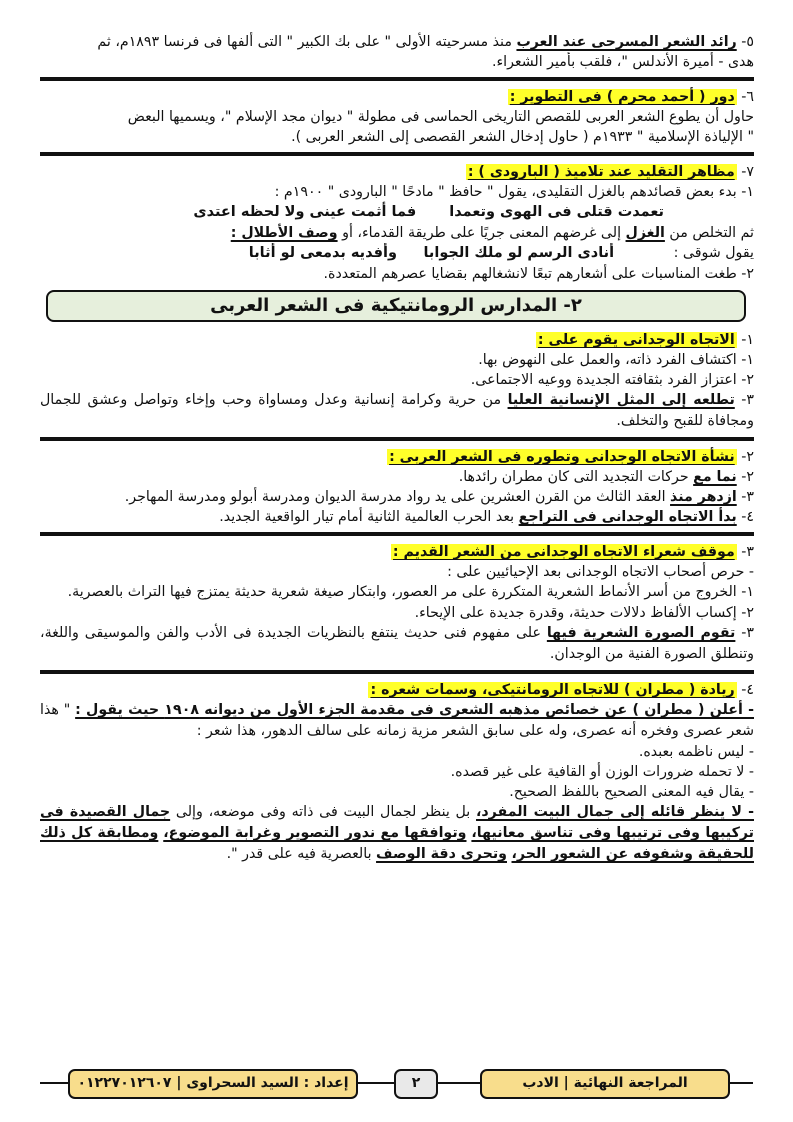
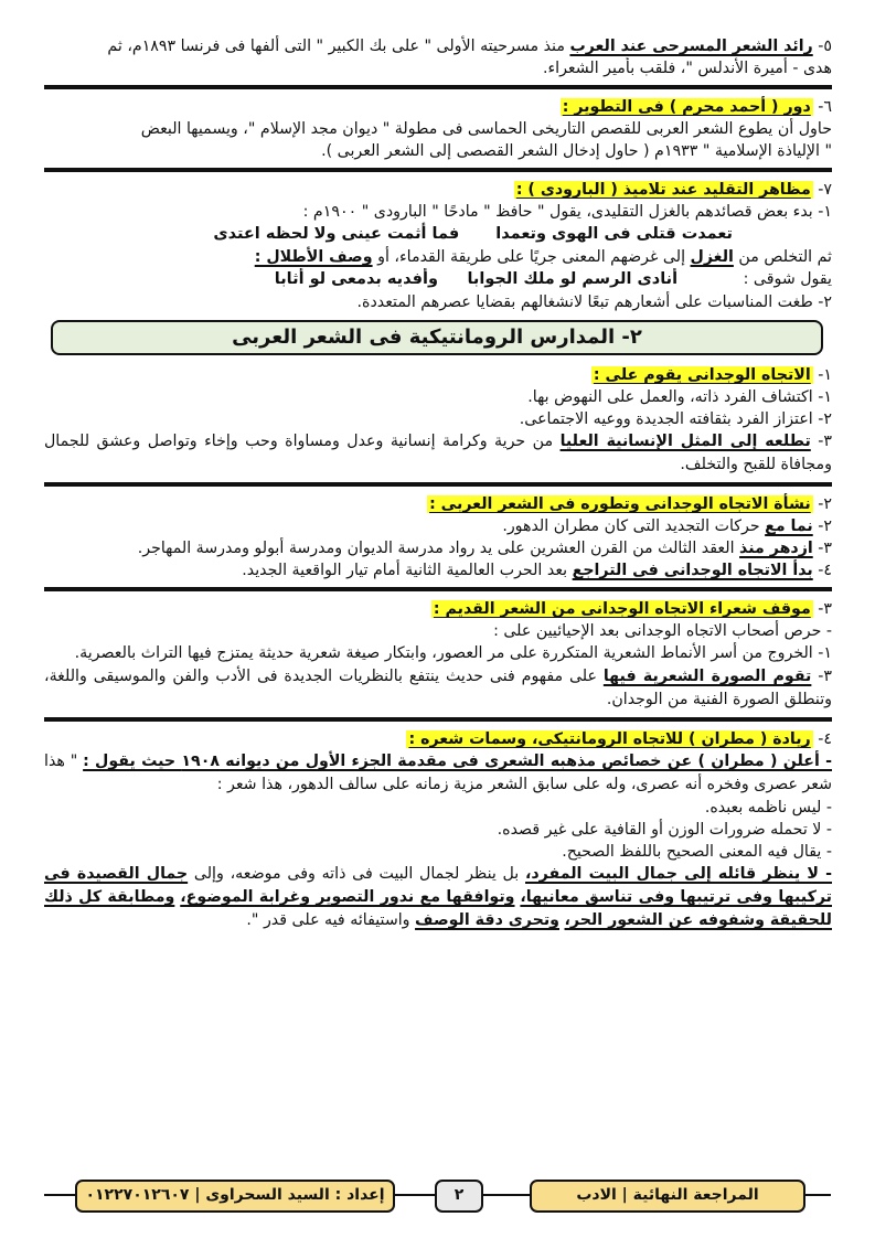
  ٥- رائد الشعر المسرحى عند العرب منذ مسرحيته الأولى " على بك الكبير " التى ألفها فى فرنسا ١٨٩٣م، ثم
  هدى - أميرة الأندلس "، فلقب بأمير الشعراء.
  ٦- دور ( أحمد محرم ) فى التطوير :
  حاول أن يطوع الشعر العربى للقصص التاريخى الحماسى فى مطولة " ديوان مجد الإسلام "، ويسميها البعض
  " الإلياذة الإسلامية " ١٩٣٣م ( حاول إدخال الشعر القصصى إلى الشعر العربى ).
  ٧- مظاهر التقليد عند تلاميذ ( البارودى ) :
  ١- بدء بعض قصائدهم بالغزل التقليدى، يقول " حافظ " مادحًا " البارودى " ١٩٠٠م :
  تعمدت قتلى فى الهوى وتعمدا فما أثمت عينى ولا لحظه اعتدى
  ثم التخلص من الغزل إلى غرضهم المعنى جريًا على طريقة القدماء، أو وصف الأطلال :
  يقول شوقى : أنادى الرسم لو ملك الجوابا وأفديه بدمعى لو أثابا
  ٢- طغت المناسبات على أشعارهم تبعًا لانشغالهم بقضايا عصرهم المتعددة.
  ٢- المدارس الرومانتيكية فى الشعر العربى
  ١- الاتجاه الوجدانى يقوم على :
  ١- اكتشاف الفرد ذاته، والعمل على النهوض بها.
  ٢- اعتزاز الفرد بثقافته الجديدة ووعيه الاجتماعى.
  ٣- تطلعه إلى المثل الإنسانية العليا من حرية وكرامة إنسانية وعدل ومساواة وحب وإخاء وتواصل وعشق للجمال ومجافاة للقبح والتخلف.
  ٢- نشأة الاتجاه الوجدانى وتطوره فى الشعر العربى :
- ٢- نما مع حركات التجديد التى كان مطران رائدها.
+ ٢- نما مع حركات التجديد التى كان مطران الدهور.
  ٣- ازدهر منذ العقد الثالث من القرن العشرين على يد رواد مدرسة الديوان ومدرسة أبولو ومدرسة المهاجر.
  ٤- بدأ الاتجاه الوجدانى فى التراجع بعد الحرب العالمية الثانية أمام تيار الواقعية الجديد.
  ٣- موقف شعراء الاتجاه الوجدانى من الشعر القديم :
  - حرص أصحاب الاتجاه الوجدانى بعد الإحيائيين على :
  ١- الخروج من أسر الأنماط الشعرية المتكررة على مر العصور، وابتكار صيغة شعرية حديثة يمتزج فيها التراث بالعصرية.
- ٢- إكساب الألفاظ دلالات حديثة، وقدرة جديدة على الإيحاء.
  ٣- تقوم الصورة الشعرية فيها على مفهوم فنى حديث ينتفع بالنظريات الجديدة فى الأدب والفن والموسيقى واللغة، وتنطلق الصورة الفنية من الوجدان.
  ٤- ريادة ( مطران ) للاتجاه الرومانتيكى، وسمات شعره :
  - أعلن ( مطران ) عن خصائص مذهبه الشعرى فى مقدمة الجزء الأول من ديوانه ١٩٠٨ حيث يقول : " هذا شعر عصرى وفخره أنه عصرى، وله على سابق الشعر مزية زمانه على سالف الدهور، هذا شعر :
  - ليس ناظمه بعبده.
  - لا تحمله ضرورات الوزن أو القافية على غير قصده.
  - يقال فيه المعنى الصحيح باللفظ الصحيح.
- - لا ينظر قائله إلى جمال البيت المفرد، بل ينظر لجمال البيت فى ذاته وفى موضعه، وإلى جمال القصيدة فى تركيبها وفى ترتيبها وفى تناسق معانيها، وتوافقها مع ندور التصوير وغرابة الموضوع، ومطابقة كل ذلك للحقيقة وشفوفه عن الشعور الحر، وتحرى دقة الوصف بالعصرية فيه على قدر ".
+ - لا ينظر قائله إلى جمال البيت المفرد، بل ينظر لجمال البيت فى ذاته وفى موضعه، وإلى جمال القصيدة فى تركيبها وفى ترتيبها وفى تناسق معانيها، وتوافقها مع ندور التصوير وغرابة الموضوع، ومطابقة كل ذلك للحقيقة وشفوفه عن الشعور الحر، وتحرى دقة الوصف واستيفائه فيه على قدر ".
  إعداد : السيد السحراوى | ٠١٢٢٧٠١٢٦٠٧
  ٢
  المراجعة النهائية | الادب
